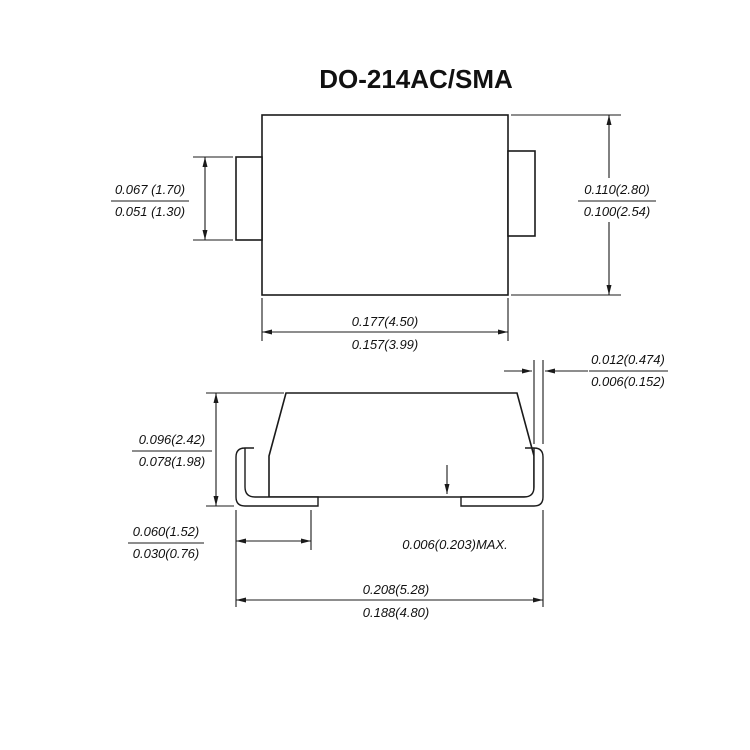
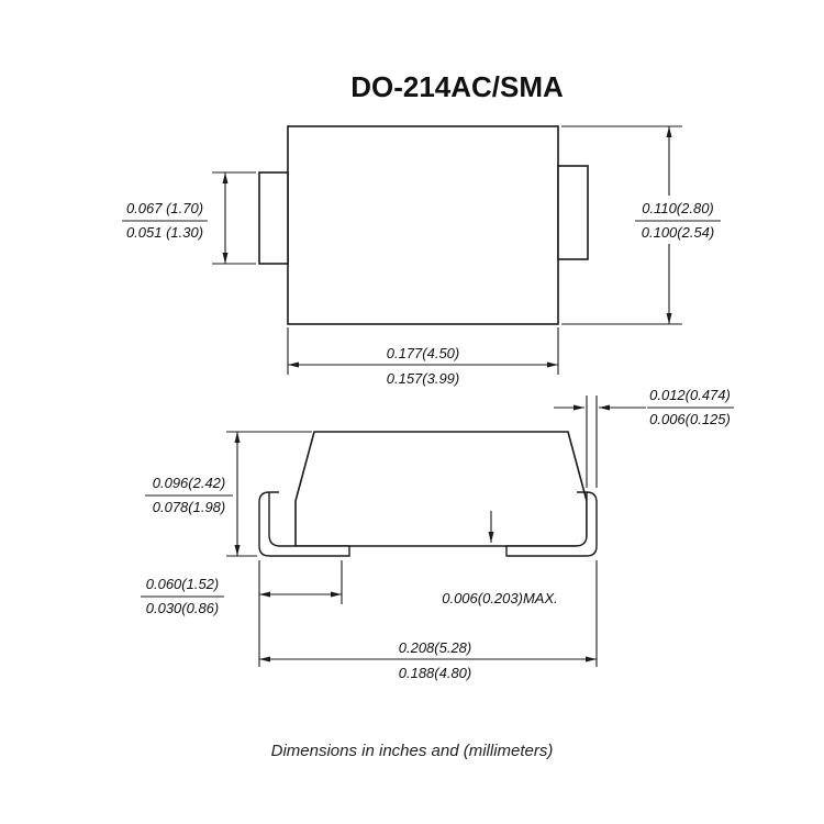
  DO-214AC/SMA
  0.067 (1.70)
  0.051 (1.30)
  0.110(2.80)
  0.100(2.54)
  0.177(4.50)
  0.157(3.99)
  0.012(0.474)
- 0.006(0.152)
+ 0.006(0.125)
  0.096(2.42)
  0.078(1.98)
  0.060(1.52)
- 0.030(0.76)
+ 0.030(0.86)
  0.006(0.203)MAX.
  0.208(5.28)
  0.188(4.80)
+ Dimensions in inches and (millimeters)
